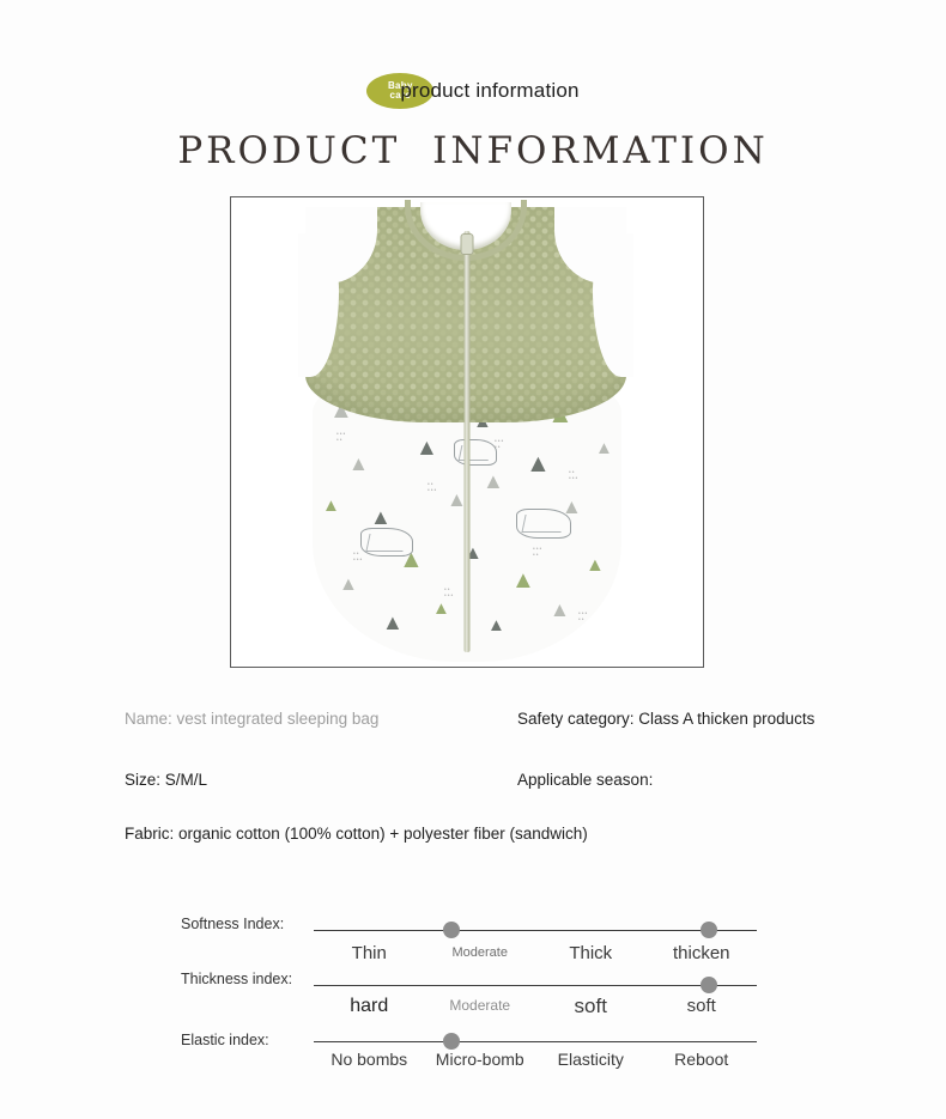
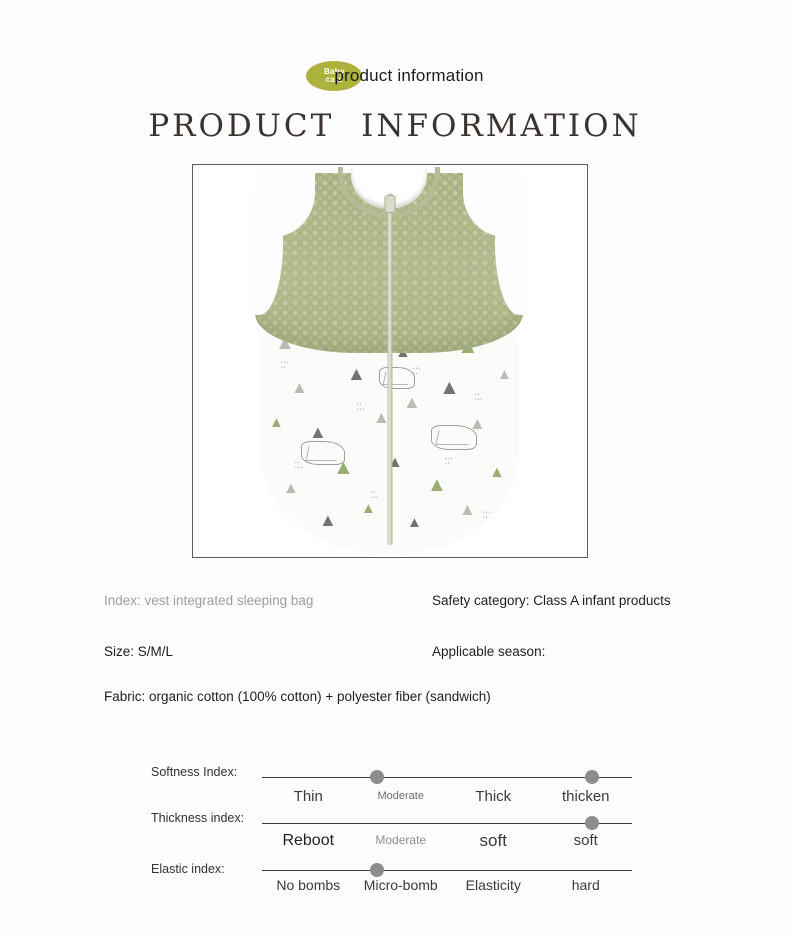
  Baby
  care
  product information
  PRODUCT INFORMATION
  ▲
  ▲
  ▲
  ▲
  ▲
  ▲
  ▲
  ▲
  ▲
  ▲
  ▲
  ▲
  ▲
  ▲
  ▲
  ▲
  ▲
  ▲
  ▲
- Name: vest integrated sleeping bag
+ Index: vest integrated sleeping bag
- Safety category: Class A thicken products
+ Safety category: Class A infant products
  Size: S/M/L
  Applicable season:
  Fabric: organic cotton (100% cotton) + polyester fiber (sandwich)
  Softness Index:
  Thin
  Moderate
  Thick
  thicken
  Thickness index:
- hard
+ Reboot
  Moderate
  soft
  soft
  Elastic index:
  No bombs
  Micro-bomb
  Elasticity
- Reboot
+ hard
